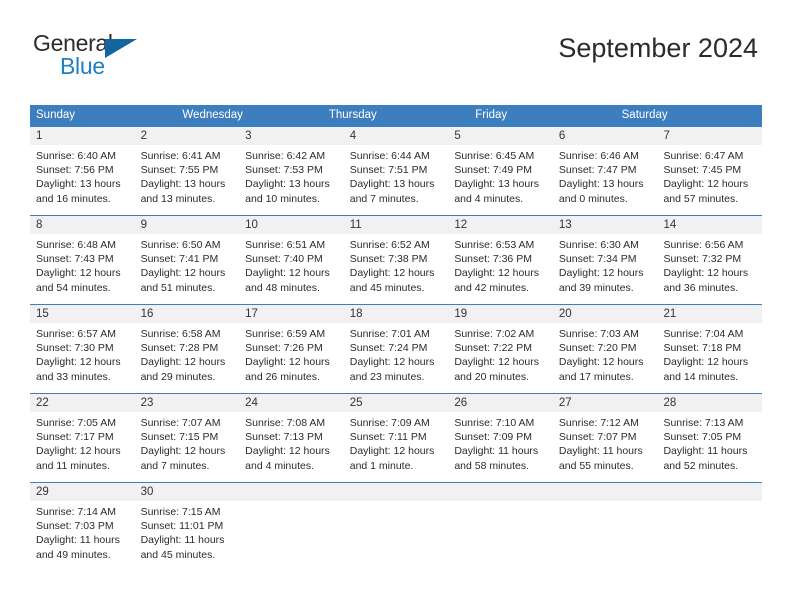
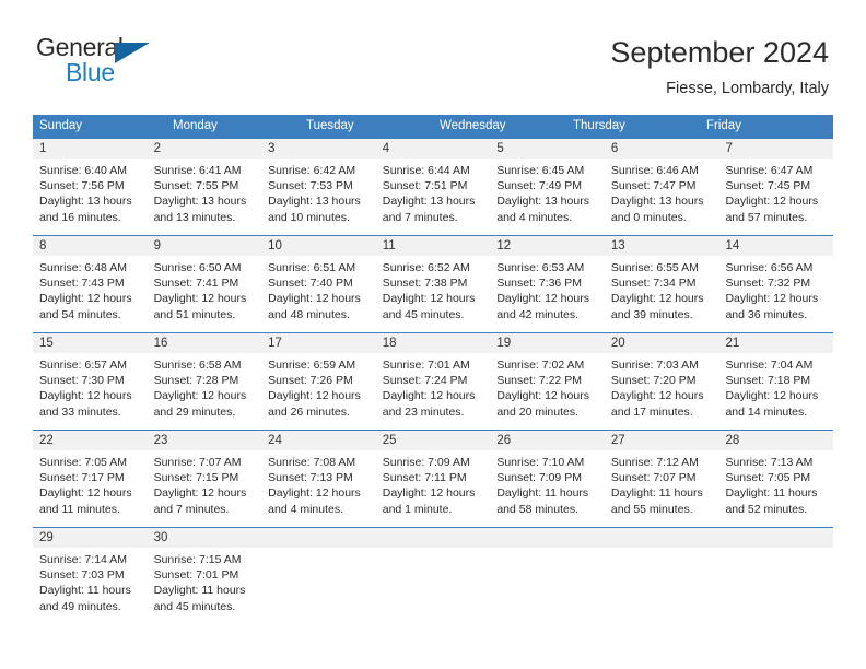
  General
  Blue
  September 2024
+ Fiesse, Lombardy, Italy
  Sunday
+ Monday
+ Tuesday
  Wednesday
  Thursday
  Friday
- Saturday
  1
  Sunrise: 6:40 AM
  Sunset: 7:56 PM
  Daylight: 13 hours
  and 16 minutes.
  2
  Sunrise: 6:41 AM
  Sunset: 7:55 PM
  Daylight: 13 hours
  and 13 minutes.
  3
  Sunrise: 6:42 AM
  Sunset: 7:53 PM
  Daylight: 13 hours
  and 10 minutes.
  4
  Sunrise: 6:44 AM
  Sunset: 7:51 PM
  Daylight: 13 hours
  and 7 minutes.
  5
  Sunrise: 6:45 AM
  Sunset: 7:49 PM
  Daylight: 13 hours
  and 4 minutes.
  6
  Sunrise: 6:46 AM
  Sunset: 7:47 PM
  Daylight: 13 hours
  and 0 minutes.
  7
  Sunrise: 6:47 AM
  Sunset: 7:45 PM
  Daylight: 12 hours
  and 57 minutes.
  8
  Sunrise: 6:48 AM
  Sunset: 7:43 PM
  Daylight: 12 hours
  and 54 minutes.
  9
  Sunrise: 6:50 AM
  Sunset: 7:41 PM
  Daylight: 12 hours
  and 51 minutes.
  10
  Sunrise: 6:51 AM
  Sunset: 7:40 PM
  Daylight: 12 hours
  and 48 minutes.
  11
  Sunrise: 6:52 AM
  Sunset: 7:38 PM
  Daylight: 12 hours
  and 45 minutes.
  12
  Sunrise: 6:53 AM
  Sunset: 7:36 PM
  Daylight: 12 hours
  and 42 minutes.
  13
- Sunrise: 6:30 AM
+ Sunrise: 6:55 AM
  Sunset: 7:34 PM
  Daylight: 12 hours
  and 39 minutes.
  14
  Sunrise: 6:56 AM
  Sunset: 7:32 PM
  Daylight: 12 hours
  and 36 minutes.
  15
  Sunrise: 6:57 AM
  Sunset: 7:30 PM
  Daylight: 12 hours
  and 33 minutes.
  16
  Sunrise: 6:58 AM
  Sunset: 7:28 PM
  Daylight: 12 hours
  and 29 minutes.
  17
  Sunrise: 6:59 AM
  Sunset: 7:26 PM
  Daylight: 12 hours
  and 26 minutes.
  18
  Sunrise: 7:01 AM
  Sunset: 7:24 PM
  Daylight: 12 hours
  and 23 minutes.
  19
  Sunrise: 7:02 AM
  Sunset: 7:22 PM
  Daylight: 12 hours
  and 20 minutes.
  20
  Sunrise: 7:03 AM
  Sunset: 7:20 PM
  Daylight: 12 hours
  and 17 minutes.
  21
  Sunrise: 7:04 AM
  Sunset: 7:18 PM
  Daylight: 12 hours
  and 14 minutes.
  22
  Sunrise: 7:05 AM
  Sunset: 7:17 PM
  Daylight: 12 hours
  and 11 minutes.
  23
  Sunrise: 7:07 AM
  Sunset: 7:15 PM
  Daylight: 12 hours
  and 7 minutes.
  24
  Sunrise: 7:08 AM
  Sunset: 7:13 PM
  Daylight: 12 hours
  and 4 minutes.
  25
  Sunrise: 7:09 AM
  Sunset: 7:11 PM
  Daylight: 12 hours
  and 1 minute.
  26
  Sunrise: 7:10 AM
  Sunset: 7:09 PM
  Daylight: 11 hours
  and 58 minutes.
  27
  Sunrise: 7:12 AM
  Sunset: 7:07 PM
  Daylight: 11 hours
  and 55 minutes.
  28
  Sunrise: 7:13 AM
  Sunset: 7:05 PM
  Daylight: 11 hours
  and 52 minutes.
  29
  Sunrise: 7:14 AM
  Sunset: 7:03 PM
  Daylight: 11 hours
  and 49 minutes.
  30
  Sunrise: 7:15 AM
- Sunset: 11:01 PM
+ Sunset: 7:01 PM
  Daylight: 11 hours
  and 45 minutes.
